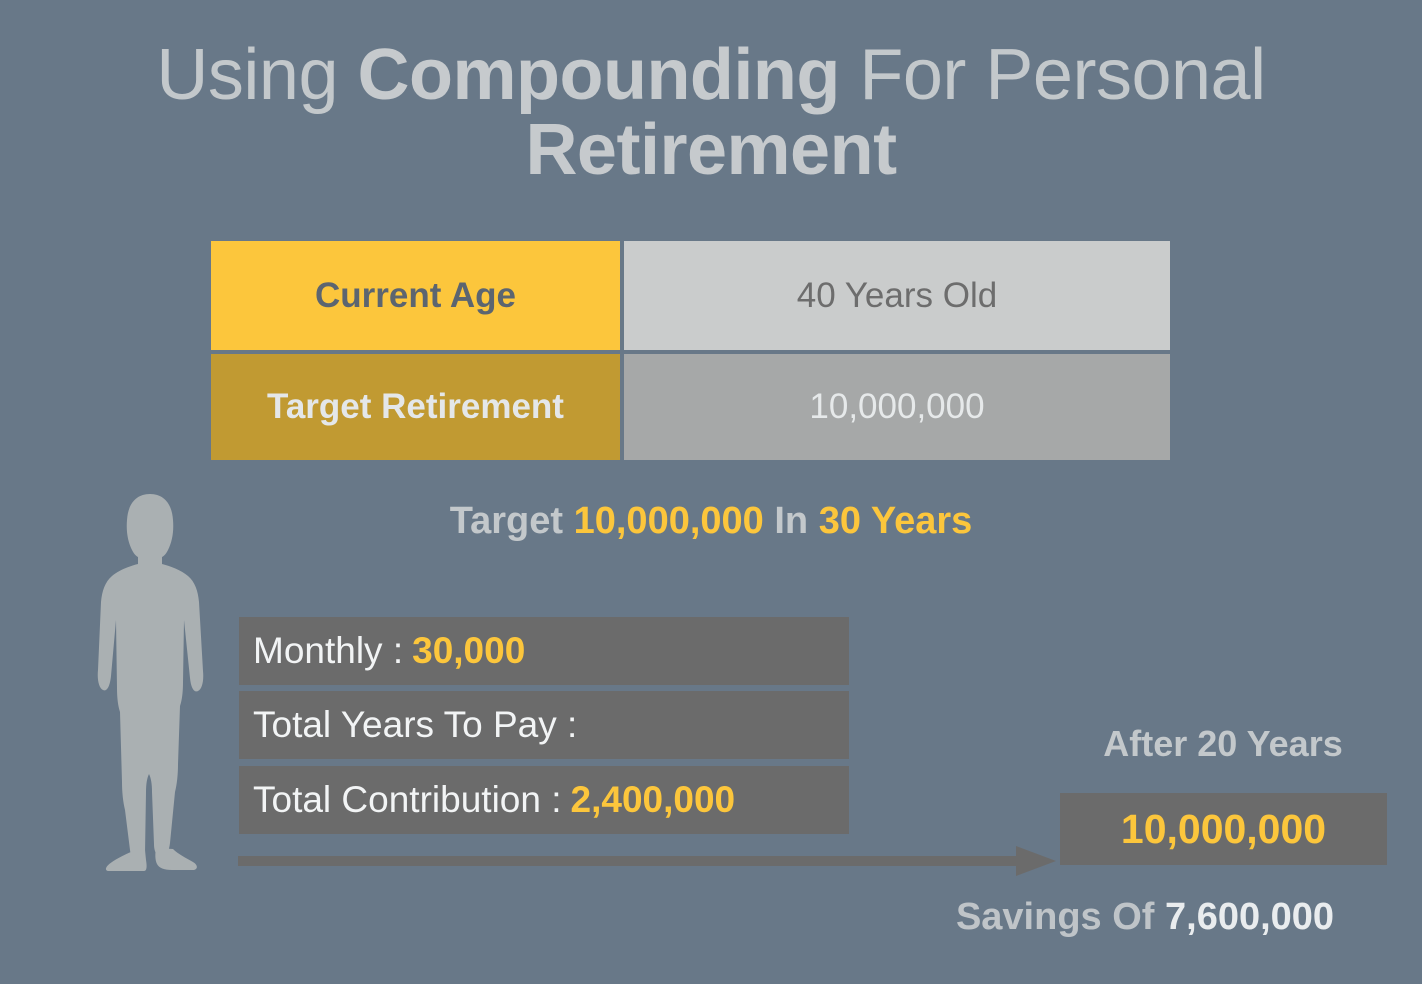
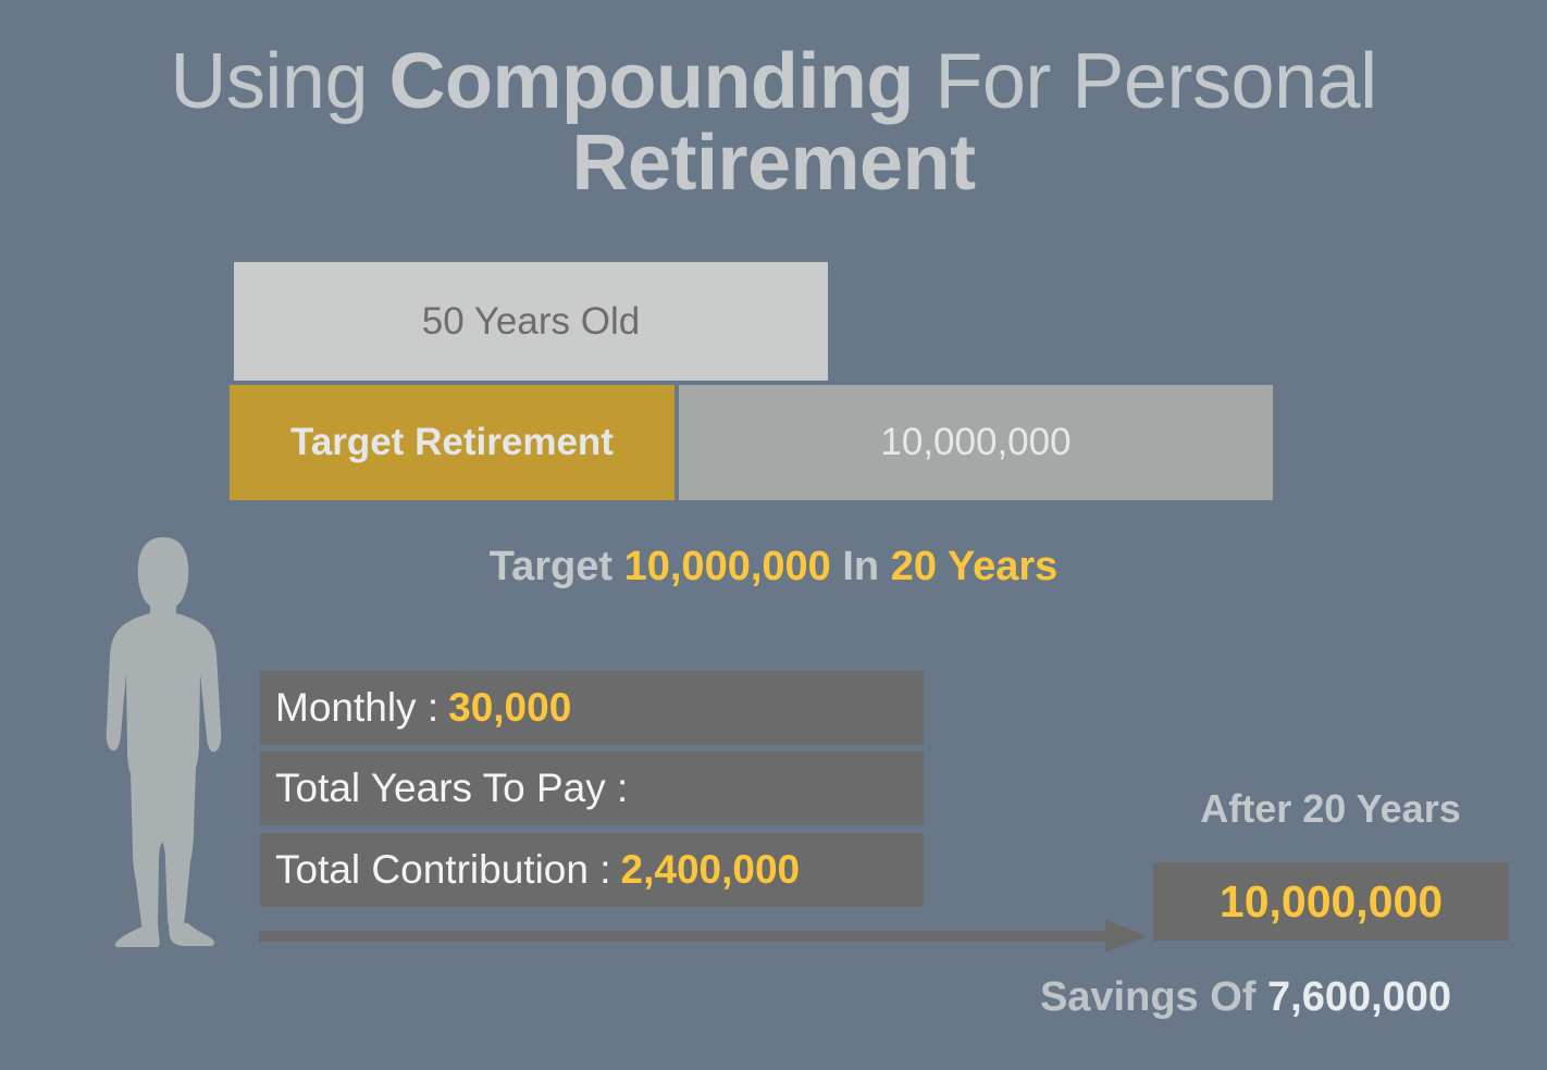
  Using Compounding For Personal
  Retirement
- Current Age
- 40 Years Old
+ 50 Years Old
  Target Retirement
  10,000,000
- Target 10,000,000 In 30 Years
+ Target 10,000,000 In 20 Years
  Monthly :
  30,000
  Total Years To Pay :
  Total Contribution :
  2,400,000
  After 20 Years
  10,000,000
  Savings Of 7,600,000
